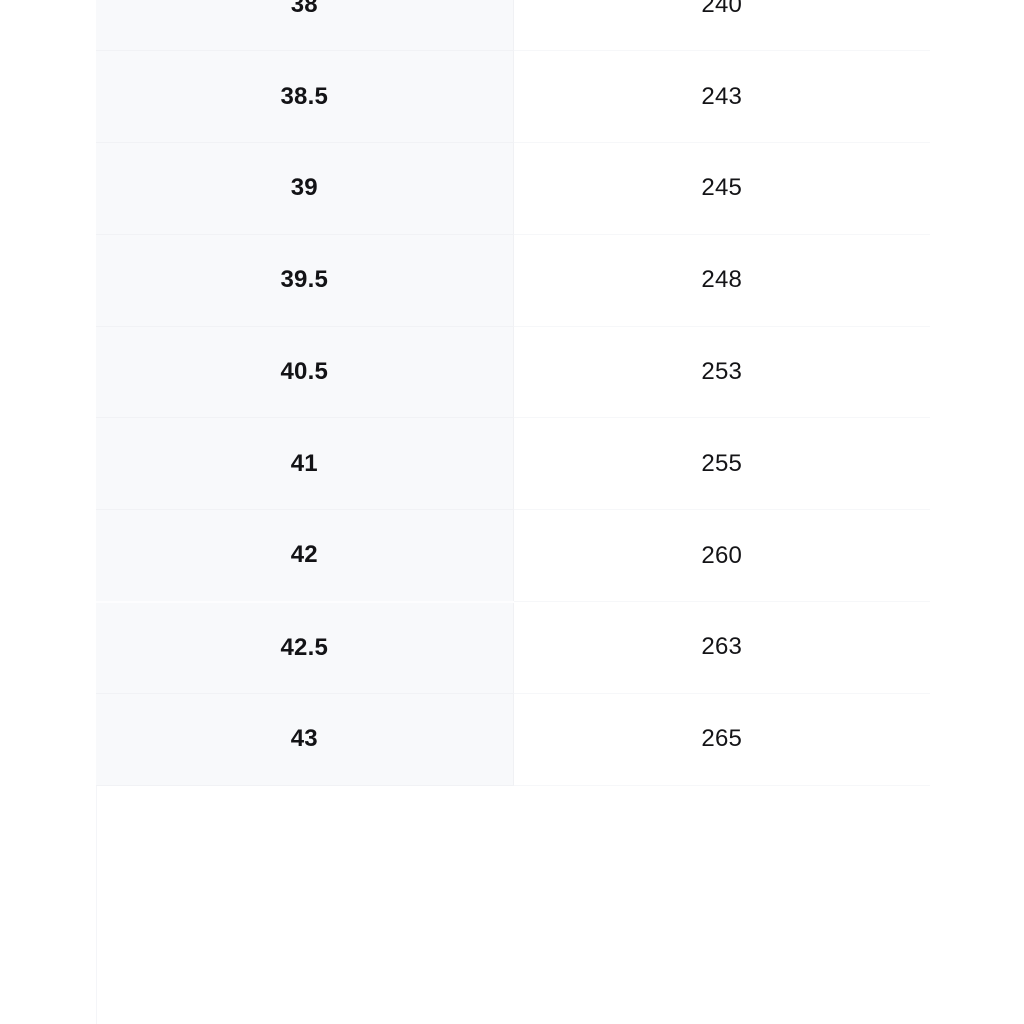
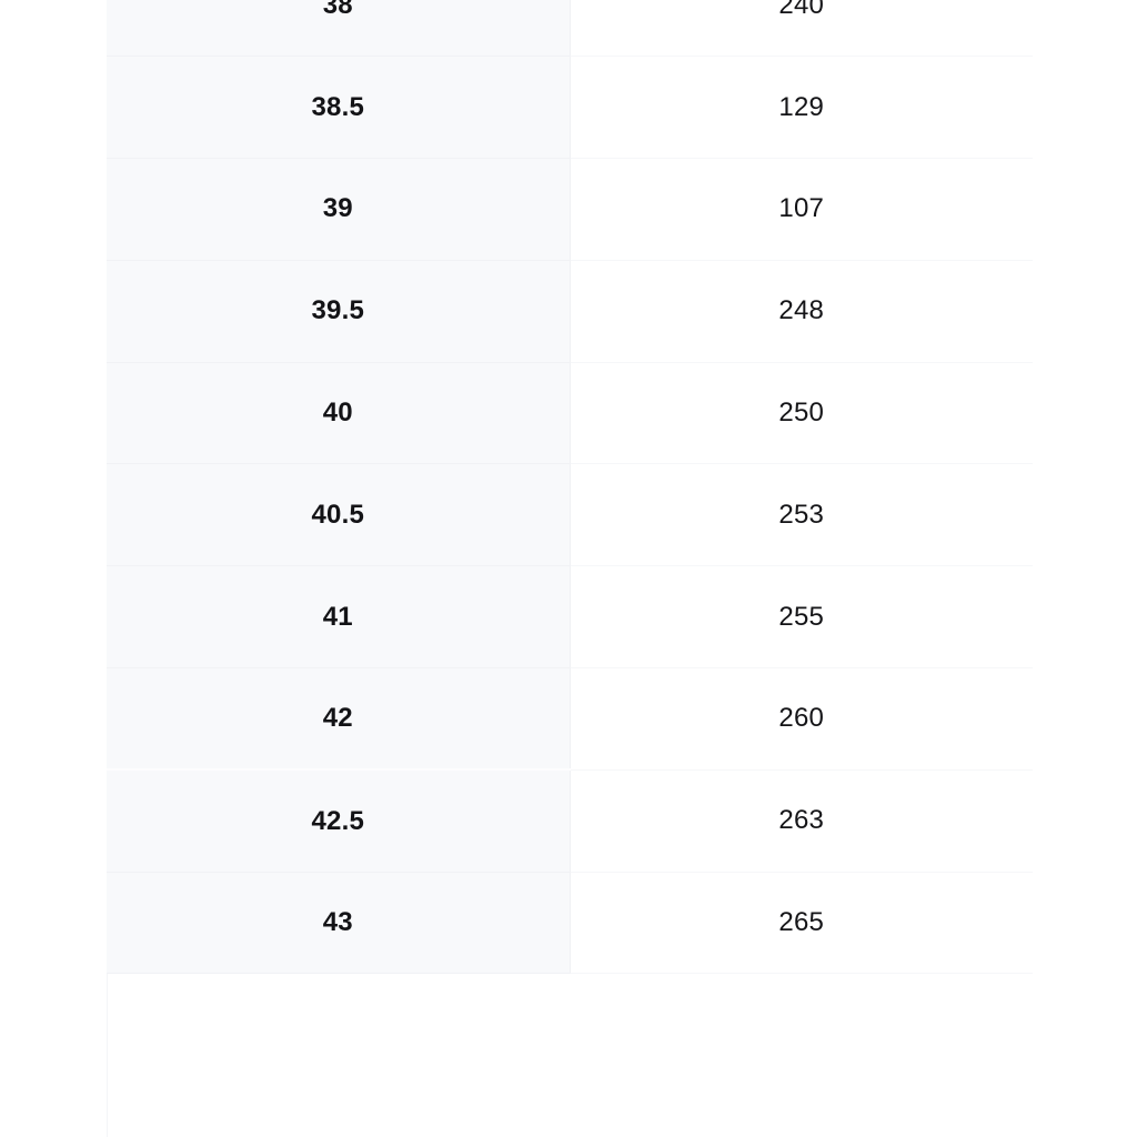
  38	240
- 38.5	243
+ 38.5	129
- 39	245
+ 39	107
  39.5	248
+ 40	250
  40.5	253
  41	255
  42	260
  42.5	263
  43	265
